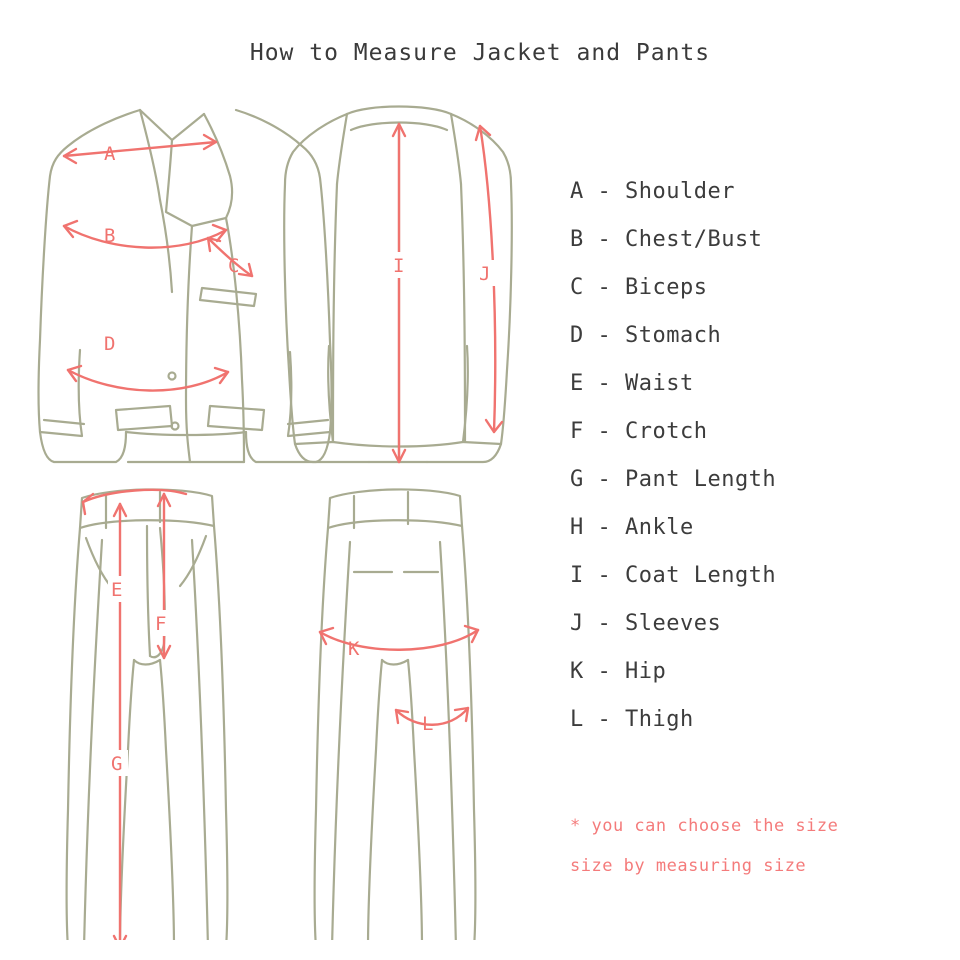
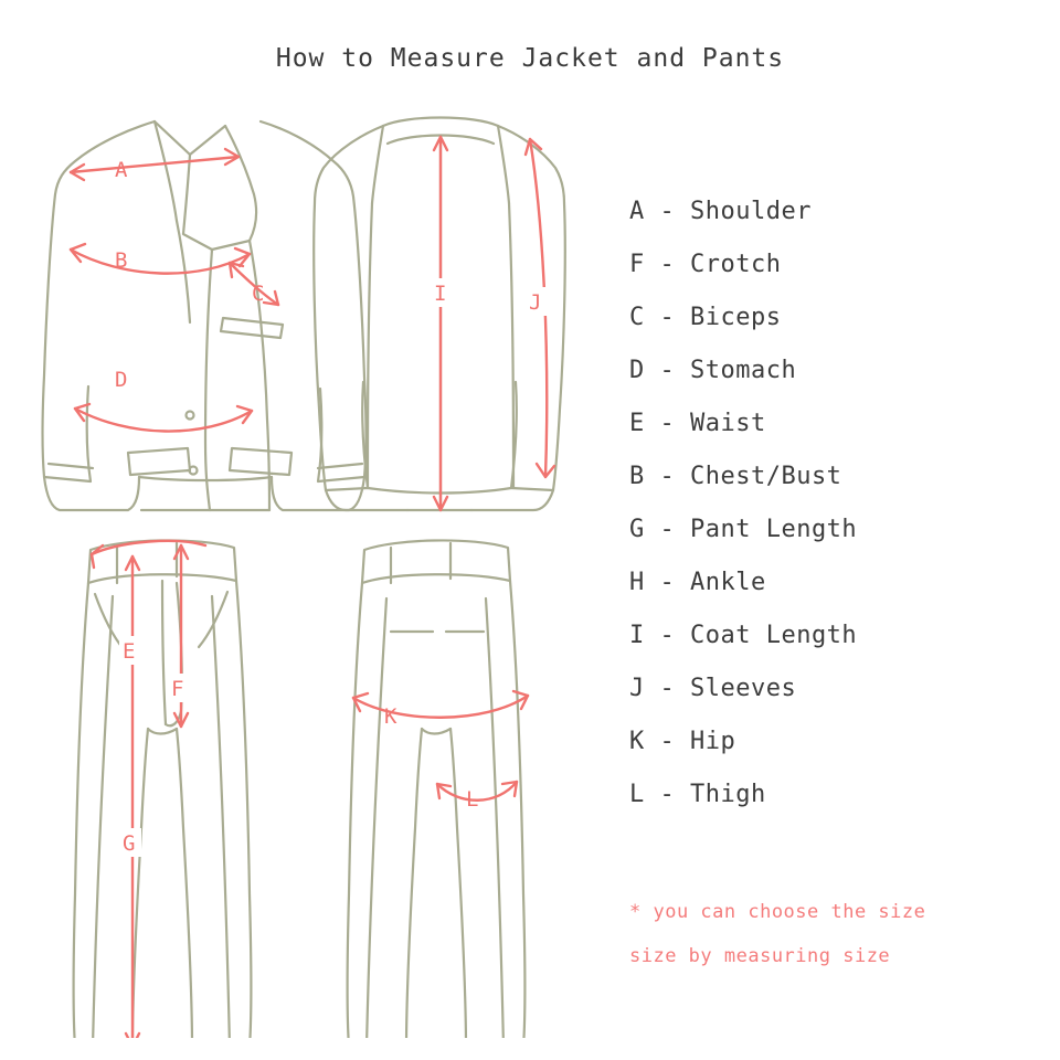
  How to Measure Jacket and Pants
  A
  B
  C
  D
  I
  J
  E
  F
  G
  K
  L
  A - Shoulder
- B - Chest/Bust
+ F - Crotch
  C - Biceps
  D - Stomach
  E - Waist
- F - Crotch
+ B - Chest/Bust
  G - Pant Length
  H - Ankle
  I - Coat Length
  J - Sleeves
  K - Hip
  L - Thigh
  * you can choose the size
  size by measuring size
